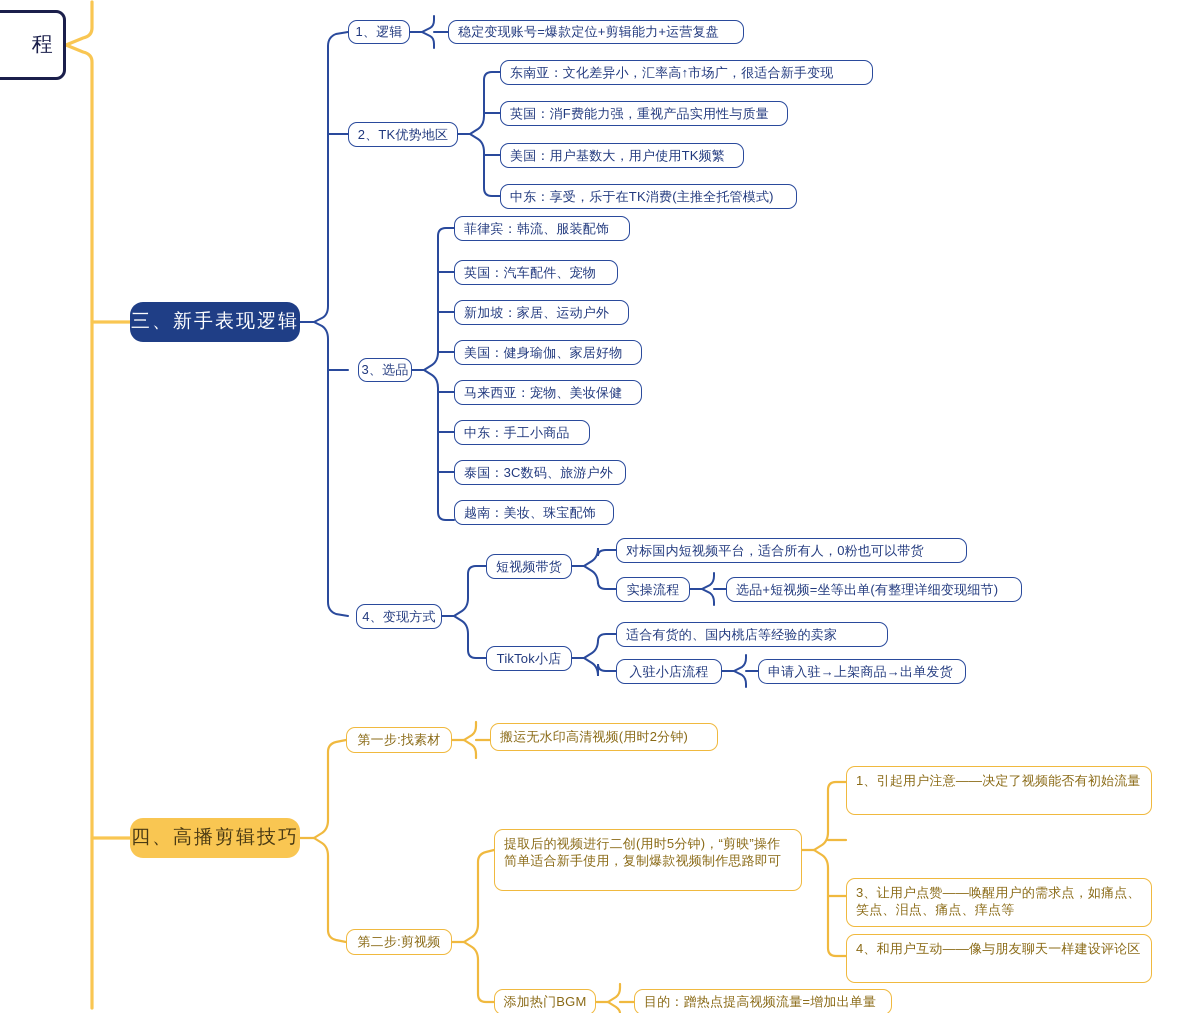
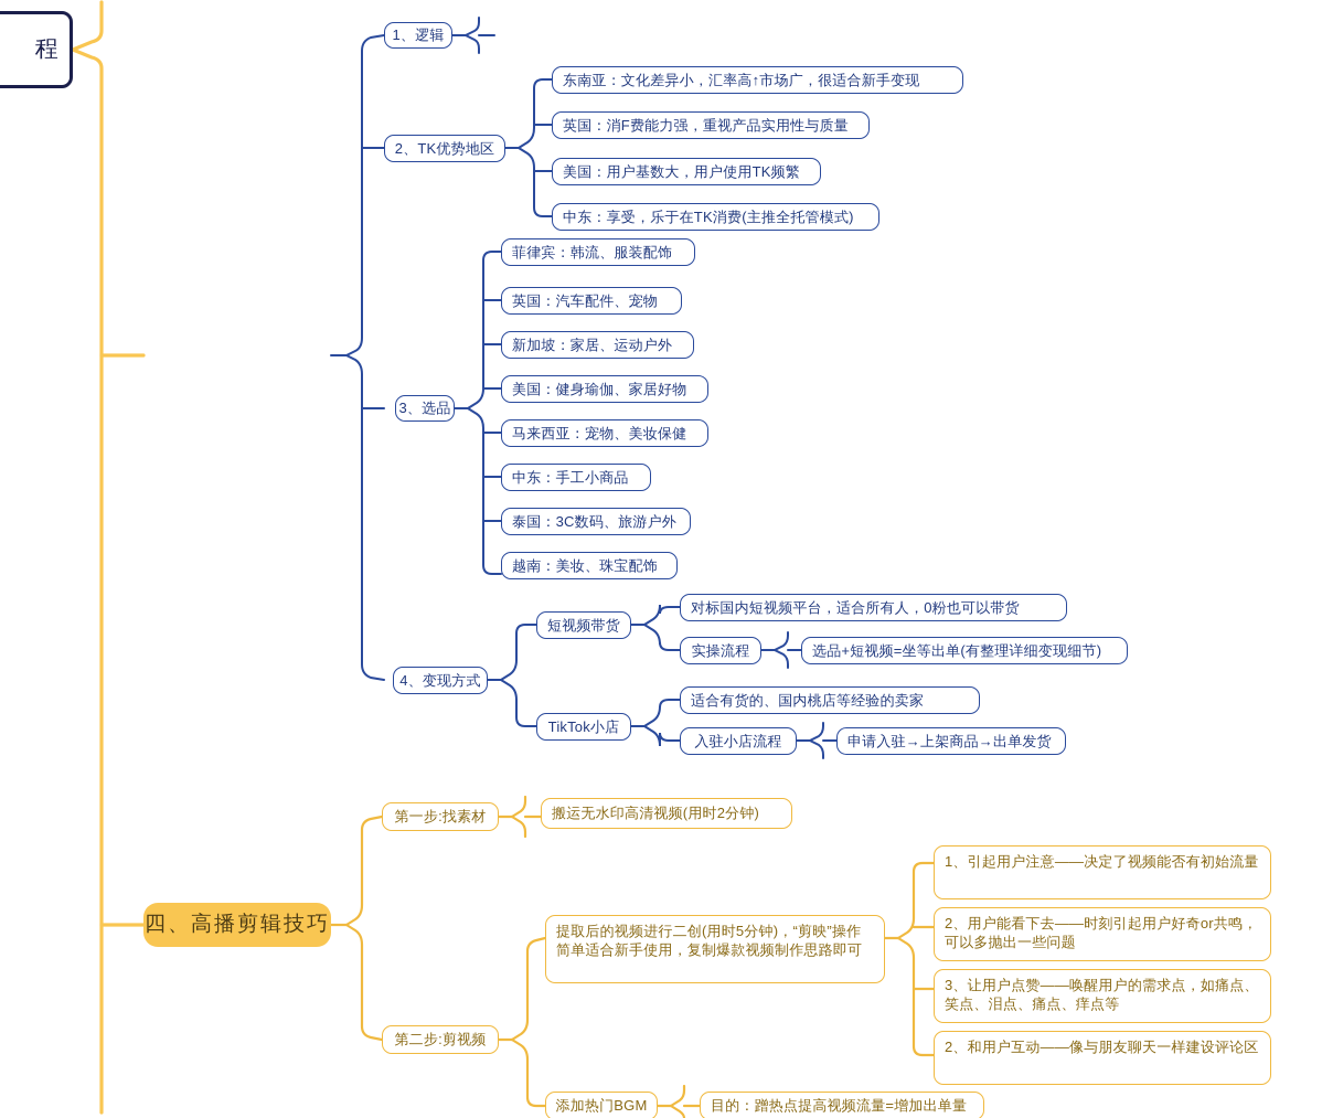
  程
- 三、新手表现逻辑
  1、逻辑
- 稳定变现账号=爆款定位+剪辑能力+运营复盘
  2、TK优势地区
  东南亚：文化差异小，汇率高↑市场广，很适合新手变现
  英国：消F费能力强，重视产品实用性与质量
  美国：用户基数大，用户使用TK频繁
  中东：享受，乐于在TK消费(主推全托管模式)
  3、选品
  菲律宾：韩流、服装配饰
  英国：汽车配件、宠物
  新加坡：家居、运动户外
  美国：健身瑜伽、家居好物
  马来西亚：宠物、美妆保健
  中东：手工小商品
  泰国：3C数码、旅游户外
  越南：美妆、珠宝配饰
  4、变现方式
  短视频带货
  对标国内短视频平台，适合所有人，0粉也可以带货
  实操流程
  选品+短视频=坐等出单(有整理详细变现细节)
  TikTok小店
  适合有货的、国内桃店等经验的卖家
  入驻小店流程
  申请入驻→上架商品→出单发货
  四、高播剪辑技巧
  第一步:找素材
  搬运无水印高清视频(用时2分钟)
  第二步:剪视频
  提取后的视频进行二创(用时5分钟)，“剪映”操作简单适合新手使用，复制爆款视频制作思路即可
  1、引起用户注意——决定了视频能否有初始流量
+ 2、用户能看下去——时刻引起用户好奇or共鸣，可以多抛出一些问题
  3、让用户点赞——唤醒用户的需求点，如痛点、笑点、泪点、痛点、痒点等
- 4、和用户互动——像与朋友聊天一样建设评论区
+ 2、和用户互动——像与朋友聊天一样建设评论区
  添加热门BGM
  目的：蹭热点提高视频流量=增加出单量
